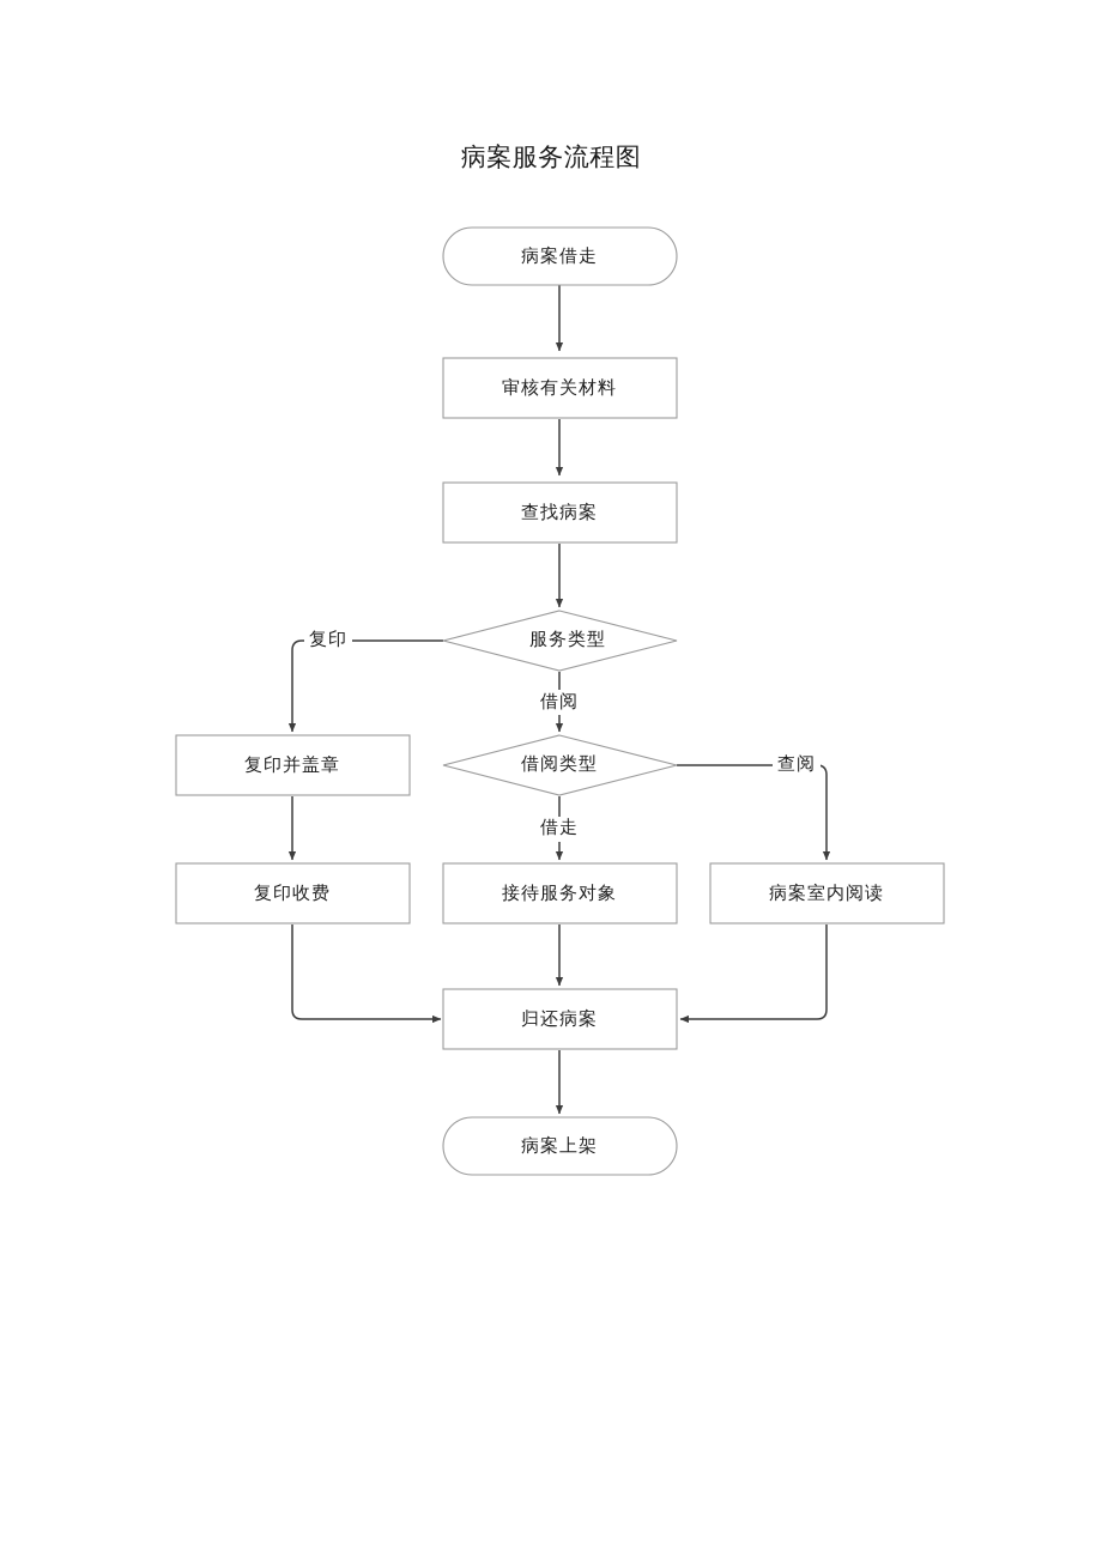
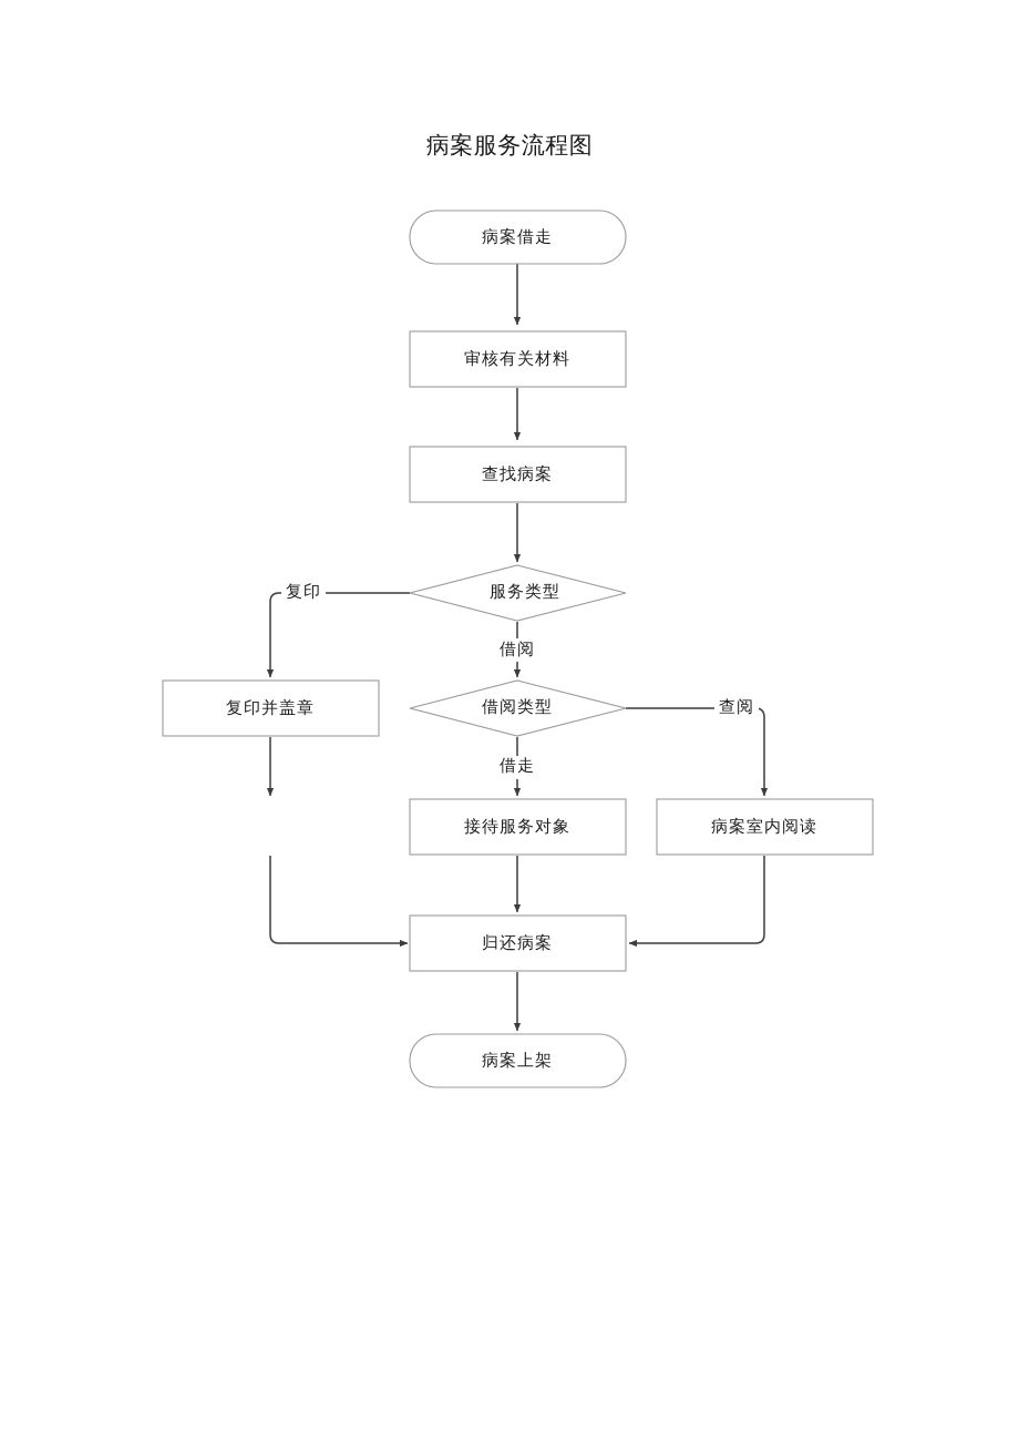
  病案服务流程图
  病案借走
  审核有关材料
  查找病案
  服务类型
  复印并盖章
  借阅类型
- 复印收费
  接待服务对象
  病案室内阅读
  归还病案
  病案上架
  复印
  借阅
  借走
  查阅
